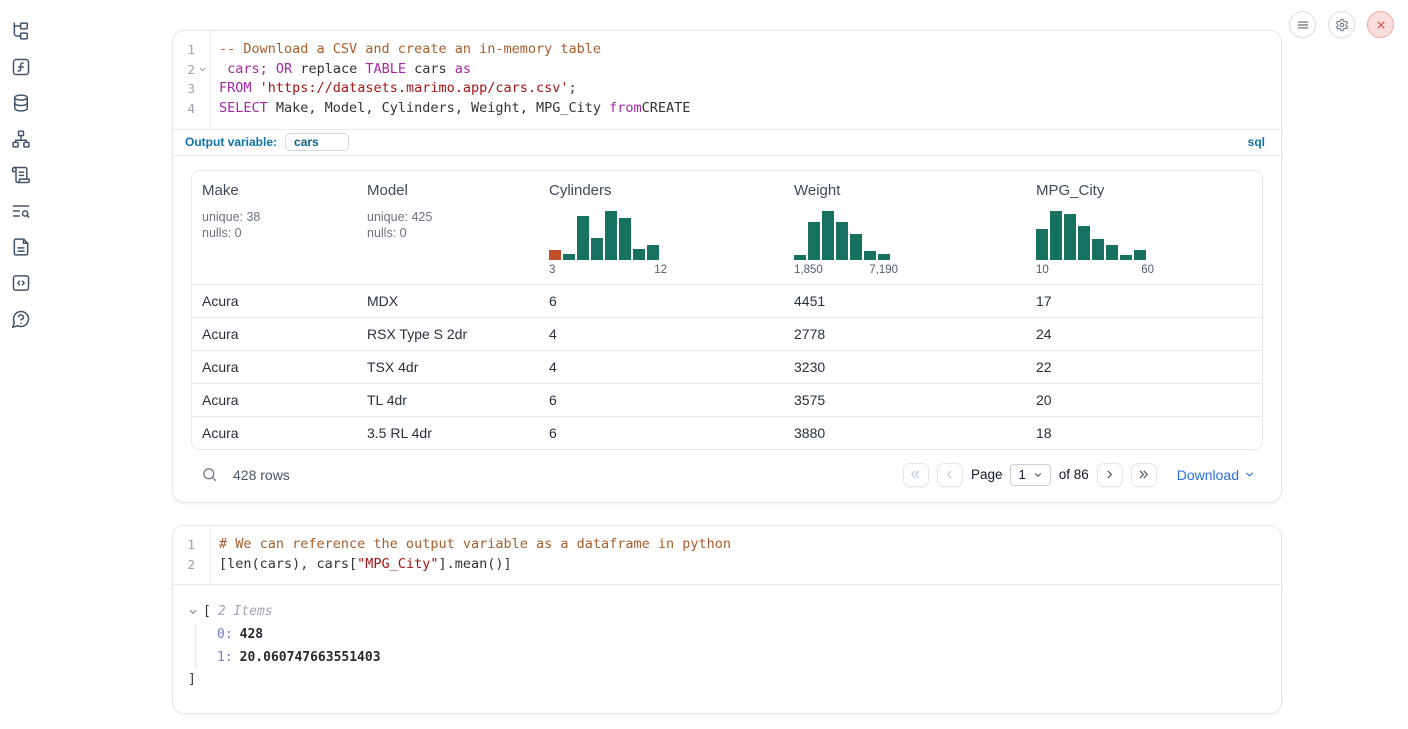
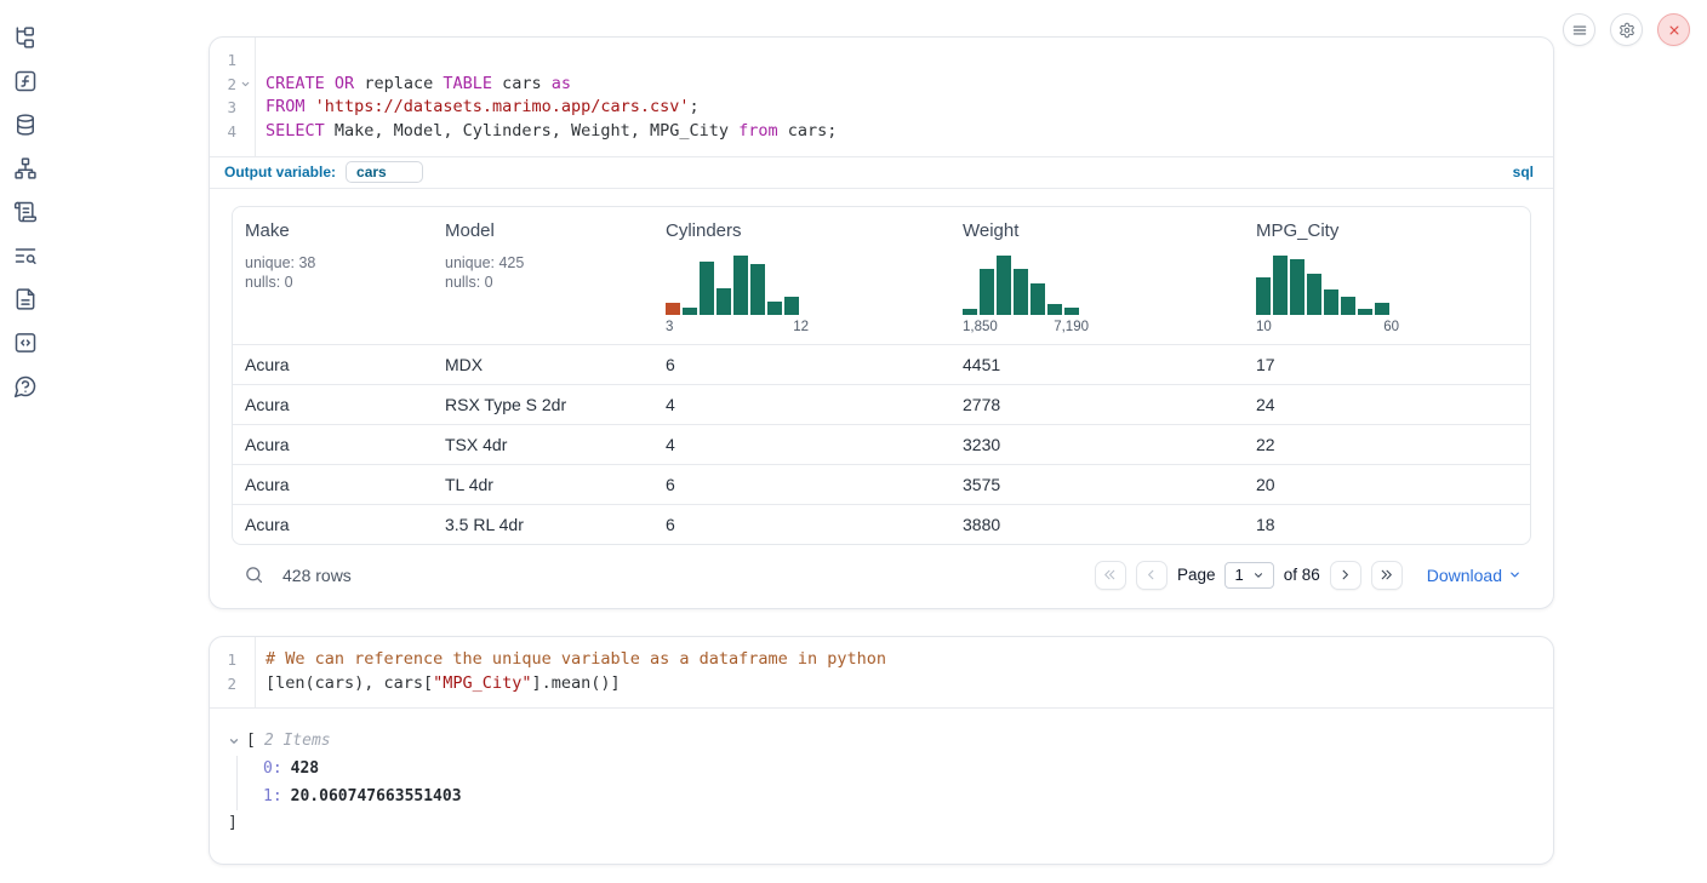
  1
- -- Download a CSV and create an in-memory table
  2
- cars; OR replace TABLE cars as
+ CREATE OR replace TABLE cars as
  3
  FROM 'https://datasets.marimo.app/cars.csv';
  4
- SELECT Make, Model, Cylinders, Weight, MPG_City fromCREATE
+ SELECT Make, Model, Cylinders, Weight, MPG_City from cars;
  Output variable:
  cars
  sql
  Make
  unique: 38
  nulls: 0
  Model
  unique: 425
  nulls: 0
  Cylinders
  3
  12
  Weight
  1,850
  7,190
  MPG_City
  10
  60
  Acura
  MDX
  6
  4451
  17
  Acura
  RSX Type S 2dr
  4
  2778
  24
  Acura
  TSX 4dr
  4
  3230
  22
  Acura
  TL 4dr
  6
  3575
  20
  Acura
  3.5 RL 4dr
  6
  3880
  18
  428 rows
  Page
  1
  of 86
  Download
  1
- # We can reference the output variable as a dataframe in python
+ # We can reference the unique variable as a dataframe in python
  2
  [len(cars), cars["MPG_City"].mean()]
  [
  2 Items
  0: 428
  1: 20.060747663551403
  ]
